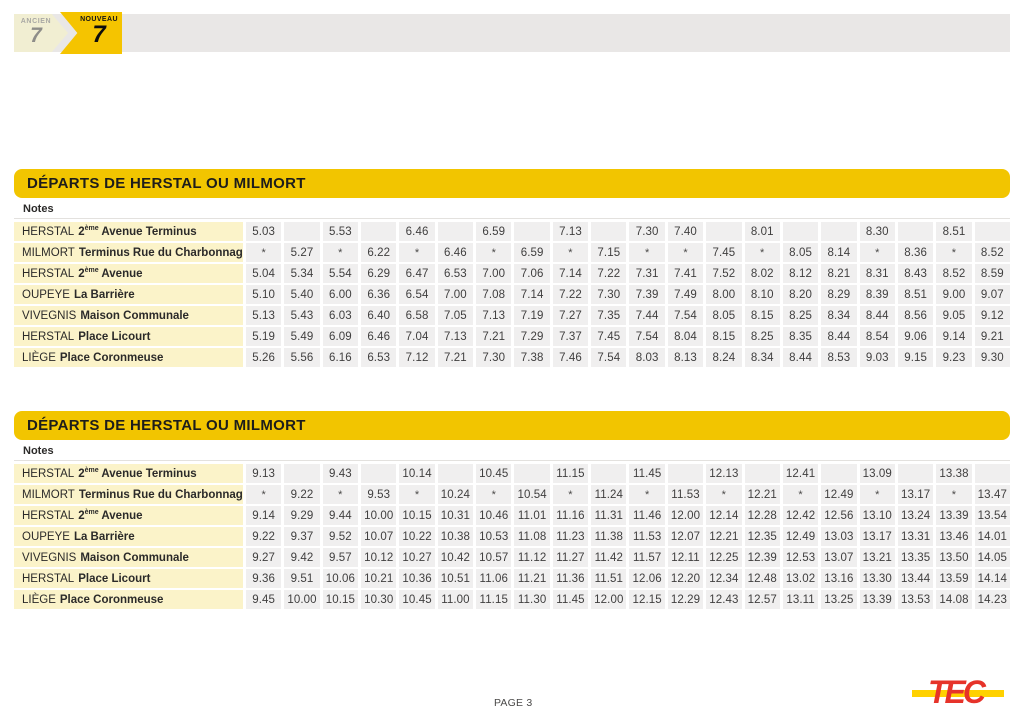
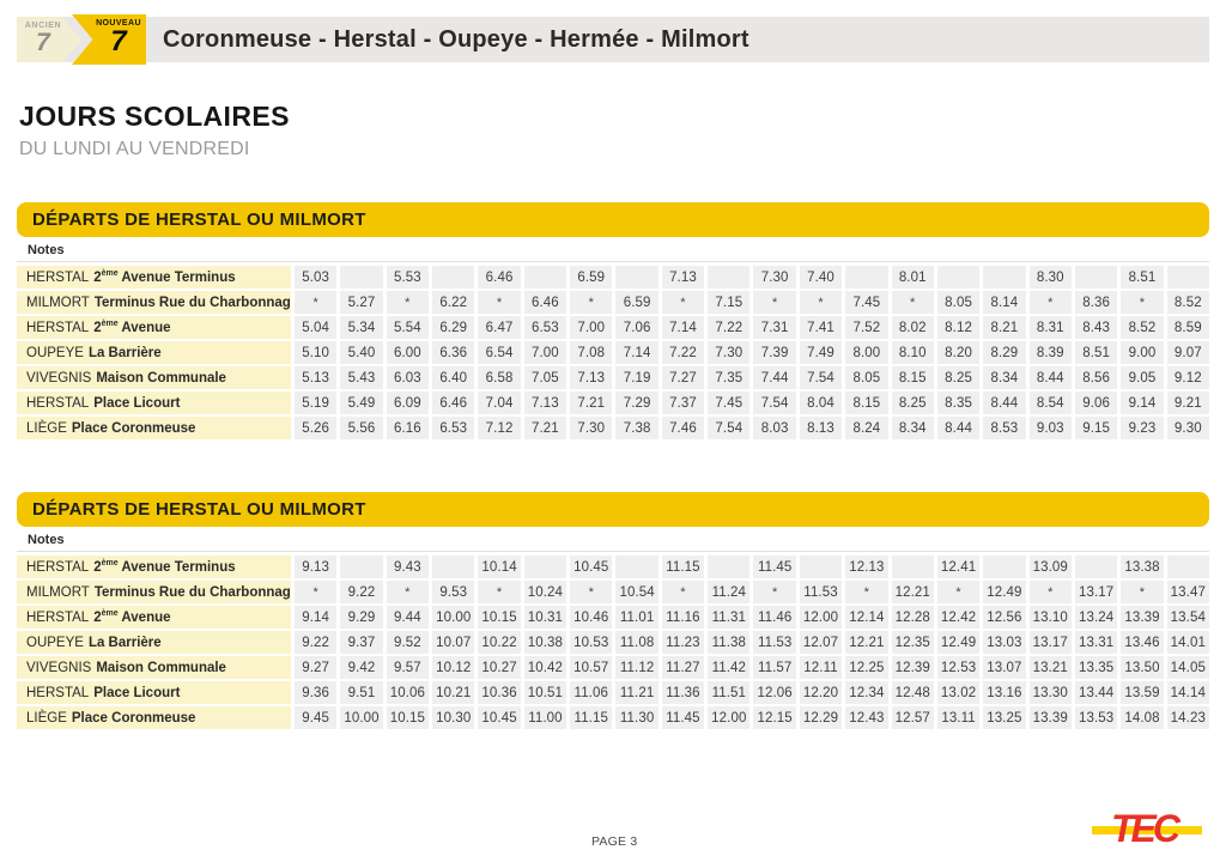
  7
  7
+ Coronmeuse - Herstal - Oupeye - Hermée - Milmort
+ JOURS SCOLAIRES
+ DU LUNDI AU VENDREDI
  DÉPARTS DE HERSTAL OU MILMORT
  Notes
  HERSTAL
  2 Avenue Terminus
  5.03
  5.53
  6.46
  6.59
  7.13
  7.30
  7.40
  8.01
  8.30
  8.51
  MILMORT
  Terminus Rue du Charbonnag
  *
  5.27
  *
  6.22
  *
  6.46
  *
  6.59
  *
  7.15
  *
  *
  7.45
  *
  8.05
  8.14
  *
  8.36
  *
  8.52
  HERSTAL
  2 Avenue
  5.04
  5.34
  5.54
  6.29
  6.47
  6.53
  7.00
  7.06
  7.14
  7.22
  7.31
  7.41
  7.52
  8.02
  8.12
  8.21
  8.31
  8.43
  8.52
  8.59
  OUPEYE
  La Barrière
  5.10
  5.40
  6.00
  6.36
  6.54
  7.00
  7.08
  7.14
  7.22
  7.30
  7.39
  7.49
  8.00
  8.10
  8.20
  8.29
  8.39
  8.51
  9.00
  9.07
  VIVEGNIS
  Maison Communale
  5.13
  5.43
  6.03
  6.40
  6.58
  7.05
  7.13
  7.19
  7.27
  7.35
  7.44
  7.54
  8.05
  8.15
  8.25
  8.34
  8.44
  8.56
  9.05
  9.12
  HERSTAL
  Place Licourt
  5.19
  5.49
  6.09
  6.46
  7.04
  7.13
  7.21
  7.29
  7.37
  7.45
  7.54
  8.04
  8.15
  8.25
  8.35
  8.44
  8.54
  9.06
  9.14
  9.21
  LIÈGE
  Place Coronmeuse
  5.26
  5.56
  6.16
  6.53
  7.12
  7.21
  7.30
  7.38
  7.46
  7.54
  8.03
  8.13
  8.24
  8.34
  8.44
  8.53
  9.03
  9.15
  9.23
  9.30
  DÉPARTS DE HERSTAL OU MILMORT
  Notes
  HERSTAL
  2 Avenue Terminus
  9.13
  9.43
  10.14
  10.45
  11.15
  11.45
  12.13
  12.41
  13.09
  13.38
  MILMORT
  Terminus Rue du Charbonnag
  *
  9.22
  *
  9.53
  *
  10.24
  *
  10.54
  *
  11.24
  *
  11.53
  *
  12.21
  *
  12.49
  *
  13.17
  *
  13.47
  HERSTAL
  2 Avenue
  9.14
  9.29
  9.44
  10.00
  10.15
  10.31
  10.46
  11.01
  11.16
  11.31
  11.46
  12.00
  12.14
  12.28
  12.42
  12.56
  13.10
  13.24
  13.39
  13.54
  OUPEYE
  La Barrière
  9.22
  9.37
  9.52
  10.07
  10.22
  10.38
  10.53
  11.08
  11.23
  11.38
  11.53
  12.07
  12.21
  12.35
  12.49
  13.03
  13.17
  13.31
  13.46
  14.01
  VIVEGNIS
  Maison Communale
  9.27
  9.42
  9.57
  10.12
  10.27
  10.42
  10.57
  11.12
  11.27
  11.42
  11.57
  12.11
  12.25
  12.39
  12.53
  13.07
  13.21
  13.35
  13.50
  14.05
  HERSTAL
  Place Licourt
  9.36
  9.51
  10.06
  10.21
  10.36
  10.51
  11.06
  11.21
  11.36
  11.51
  12.06
  12.20
  12.34
  12.48
  13.02
  13.16
  13.30
  13.44
  13.59
  14.14
  LIÈGE
  Place Coronmeuse
  9.45
  10.00
  10.15
  10.30
  10.45
  11.00
  11.15
  11.30
  11.45
  12.00
  12.15
  12.29
  12.43
  12.57
  13.11
  13.25
  13.39
  13.53
  14.08
  14.23
  PAGE 3
  TEC
